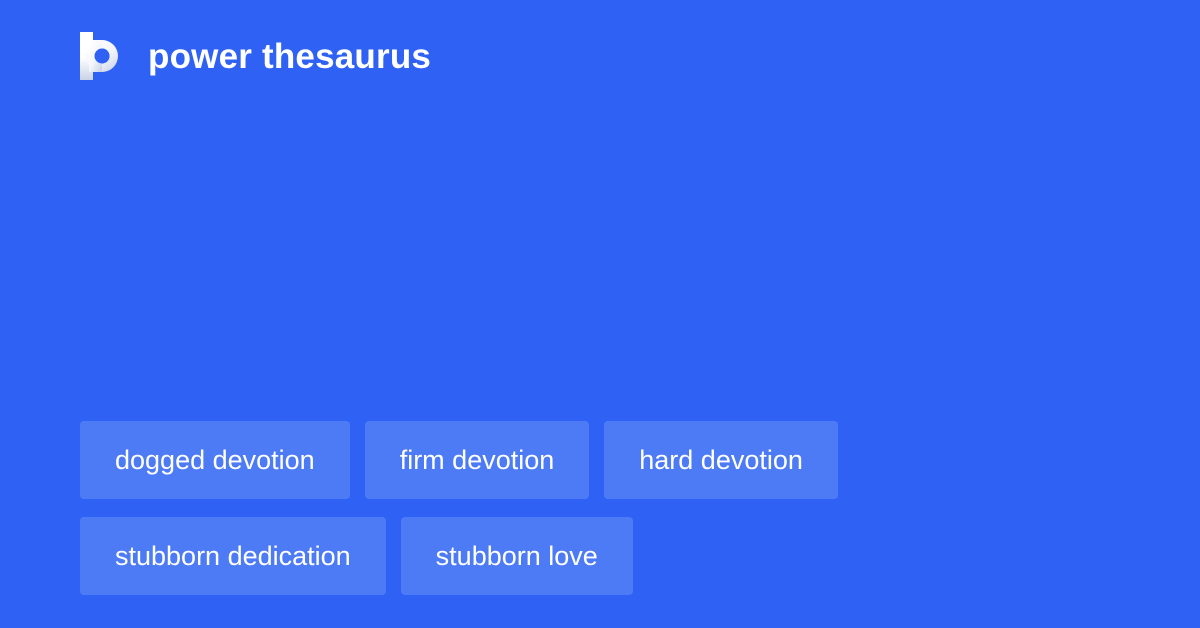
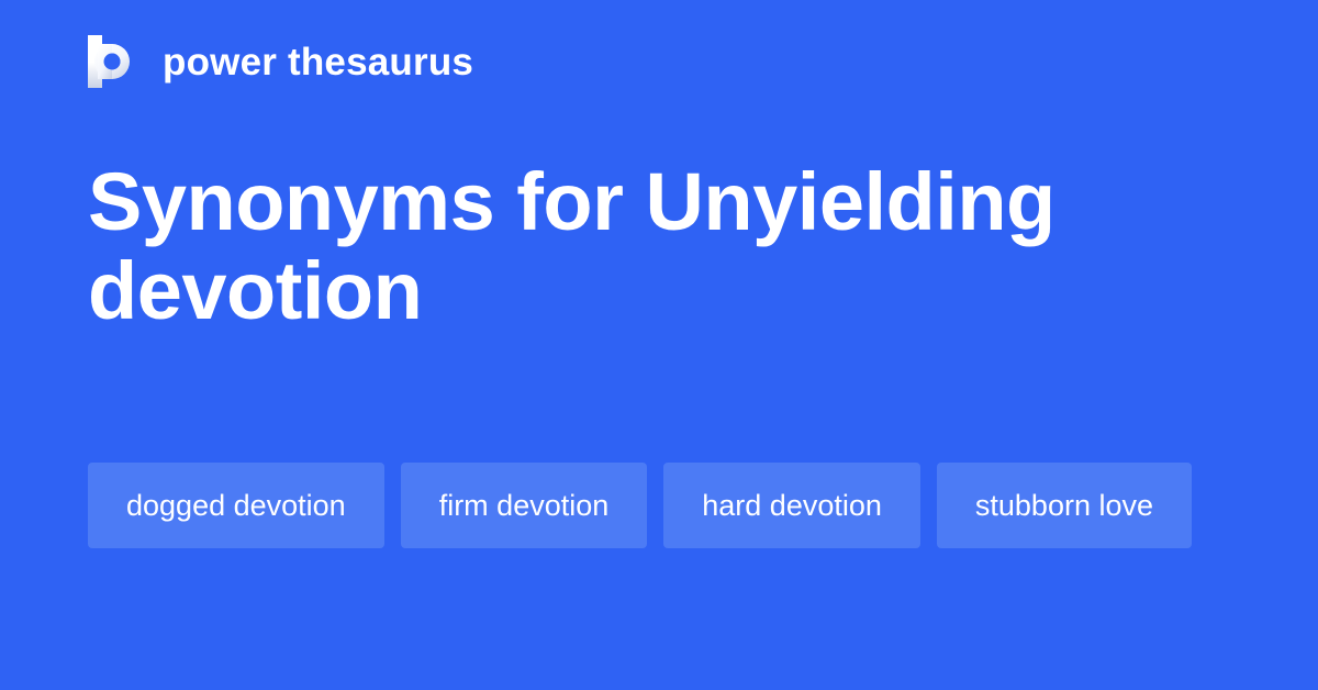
  power thesaurus
+ Synonyms for Unyielding
+ devotion
  dogged devotion
  firm devotion
  hard devotion
- stubborn dedication
  stubborn love
